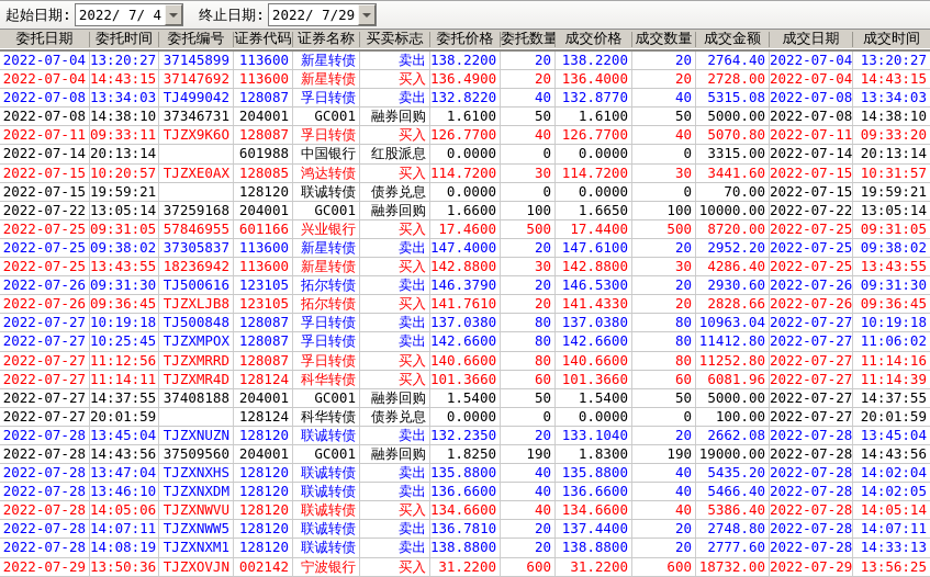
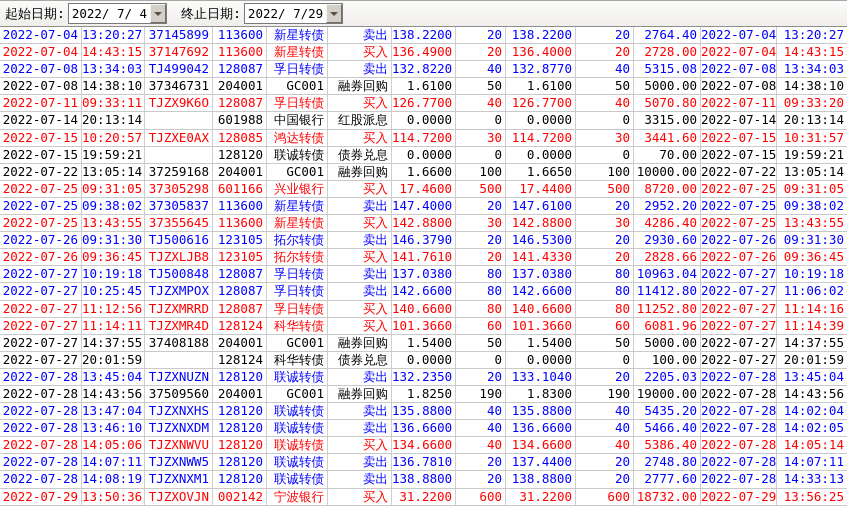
  起始日期:
  2022/ 7/ 4
  终止日期:
  2022/ 7/29
- 委托日期
- 委托时间
- 委托编号
- 证券代码
- 证券名称
- 买卖标志
- 委托价格
- 委托数量
- 成交价格
- 成交数量
- 成交金额
- 成交日期
- 成交时间
  2022-07-04
  13:20:27
  37145899
  113600
  新星转债
  卖出
  138.2200
  20
  138.2200
  20
  2764.40
  2022-07-04
  13:20:27
  2022-07-04
  14:43:15
  37147692
  113600
  新星转债
  买入
  136.4900
  20
  136.4000
  20
  2728.00
  2022-07-04
  14:43:15
  2022-07-08
  13:34:03
  TJ499042
  128087
  孚日转债
  卖出
  132.8220
  40
  132.8770
  40
  5315.08
  2022-07-08
  13:34:03
  2022-07-08
  14:38:10
  37346731
  204001
  GC001
  融券回购
  1.6100
  50
  1.6100
  50
  5000.00
  2022-07-08
  14:38:10
  2022-07-11
  09:33:11
  TJZX9K6O
  128087
  孚日转债
  买入
  126.7700
  40
  126.7700
  40
  5070.80
  2022-07-11
  09:33:20
  2022-07-14
  20:13:14
  601988
  中国银行
  红股派息
  0.0000
  0
  0.0000
  0
  3315.00
  2022-07-14
  20:13:14
  2022-07-15
  10:20:57
  TJZXE0AX
  128085
  鸿达转债
  买入
  114.7200
  30
  114.7200
  30
  3441.60
  2022-07-15
  10:31:57
  2022-07-15
  19:59:21
  128120
  联诚转债
  债券兑息
  0.0000
  0
  0.0000
  0
  70.00
  2022-07-15
  19:59:21
  2022-07-22
  13:05:14
  37259168
  204001
  GC001
  融券回购
  1.6600
  100
  1.6650
  100
  10000.00
  2022-07-22
  13:05:14
  2022-07-25
  09:31:05
- 57846955
+ 37305298
  601166
  兴业银行
  买入
  17.4600
  500
  17.4400
  500
  8720.00
  2022-07-25
  09:31:05
  2022-07-25
  09:38:02
  37305837
  113600
  新星转债
  卖出
  147.4000
  20
  147.6100
  20
  2952.20
  2022-07-25
  09:38:02
  2022-07-25
  13:43:55
- 18236942
+ 37355645
  113600
  新星转债
  买入
  142.8800
  30
  142.8800
  30
  4286.40
  2022-07-25
  13:43:55
  2022-07-26
  09:31:30
  TJ500616
  123105
  拓尔转债
  卖出
  146.3790
  20
  146.5300
  20
  2930.60
  2022-07-26
  09:31:30
  2022-07-26
  09:36:45
  TJZXLJB8
  123105
  拓尔转债
  买入
  141.7610
  20
  141.4330
  20
  2828.66
  2022-07-26
  09:36:45
  2022-07-27
  10:19:18
  TJ500848
  128087
  孚日转债
  卖出
  137.0380
  80
  137.0380
  80
  10963.04
  2022-07-27
  10:19:18
  2022-07-27
  10:25:45
  TJZXMPOX
  128087
  孚日转债
  卖出
  142.6600
  80
  142.6600
  80
  11412.80
  2022-07-27
  11:06:02
  2022-07-27
  11:12:56
  TJZXMRRD
  128087
  孚日转债
  买入
  140.6600
  80
  140.6600
  80
  11252.80
  2022-07-27
  11:14:16
  2022-07-27
  11:14:11
  TJZXMR4D
  128124
  科华转债
  买入
  101.3660
  60
  101.3660
  60
  6081.96
  2022-07-27
  11:14:39
  2022-07-27
  14:37:55
  37408188
  204001
  GC001
  融券回购
  1.5400
  50
  1.5400
  50
  5000.00
  2022-07-27
  14:37:55
  2022-07-27
  20:01:59
  128124
  科华转债
  债券兑息
  0.0000
  0
  0.0000
  0
  100.00
  2022-07-27
  20:01:59
  2022-07-28
  13:45:04
  TJZXNUZN
  128120
  联诚转债
  卖出
  132.2350
  20
  133.1040
  20
- 2662.08
+ 2205.03
  2022-07-28
  13:45:04
  2022-07-28
  14:43:56
  37509560
  204001
  GC001
  融券回购
  1.8250
  190
  1.8300
  190
  19000.00
  2022-07-28
  14:43:56
  2022-07-28
  13:47:04
  TJZXNXHS
  128120
  联诚转债
  卖出
  135.8800
  40
  135.8800
  40
  5435.20
  2022-07-28
  14:02:04
  2022-07-28
  13:46:10
  TJZXNXDM
  128120
  联诚转债
  卖出
  136.6600
  40
  136.6600
  40
  5466.40
  2022-07-28
  14:02:05
  2022-07-28
  14:05:06
  TJZXNWVU
  128120
  联诚转债
  买入
  134.6600
  40
  134.6600
  40
  5386.40
  2022-07-28
  14:05:14
  2022-07-28
  14:07:11
  TJZXNWW5
  128120
  联诚转债
  卖出
  136.7810
  20
  137.4400
  20
  2748.80
  2022-07-28
  14:07:11
  2022-07-28
  14:08:19
  TJZXNXM1
  128120
  联诚转债
  卖出
  138.8800
  20
  138.8800
  20
  2777.60
  2022-07-28
  14:33:13
  2022-07-29
  13:50:36
  TJZXOVJN
  002142
  宁波银行
  买入
  31.2200
  600
  31.2200
  600
  18732.00
  2022-07-29
  13:56:25
